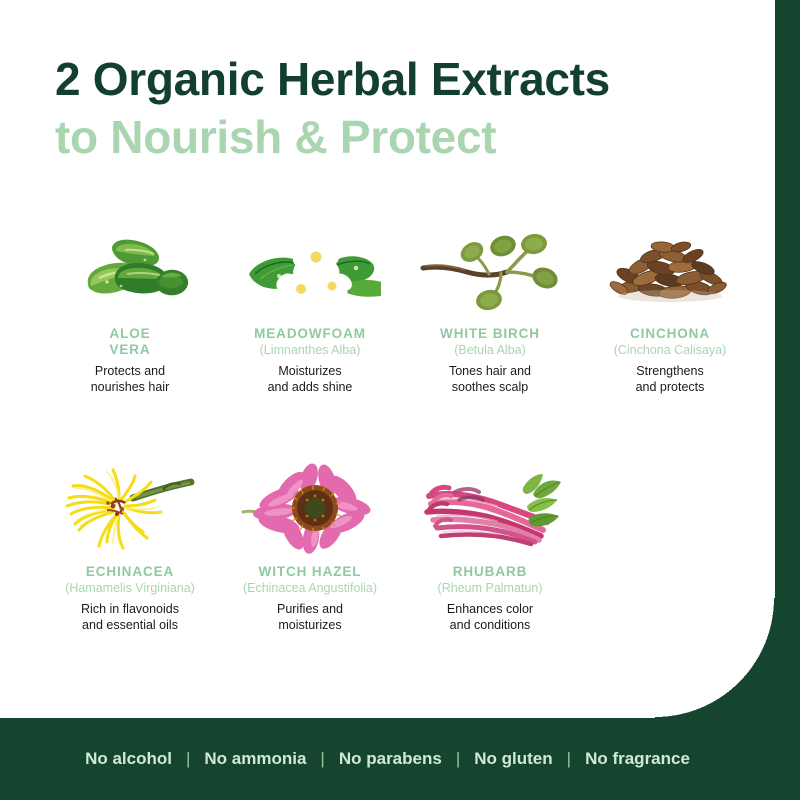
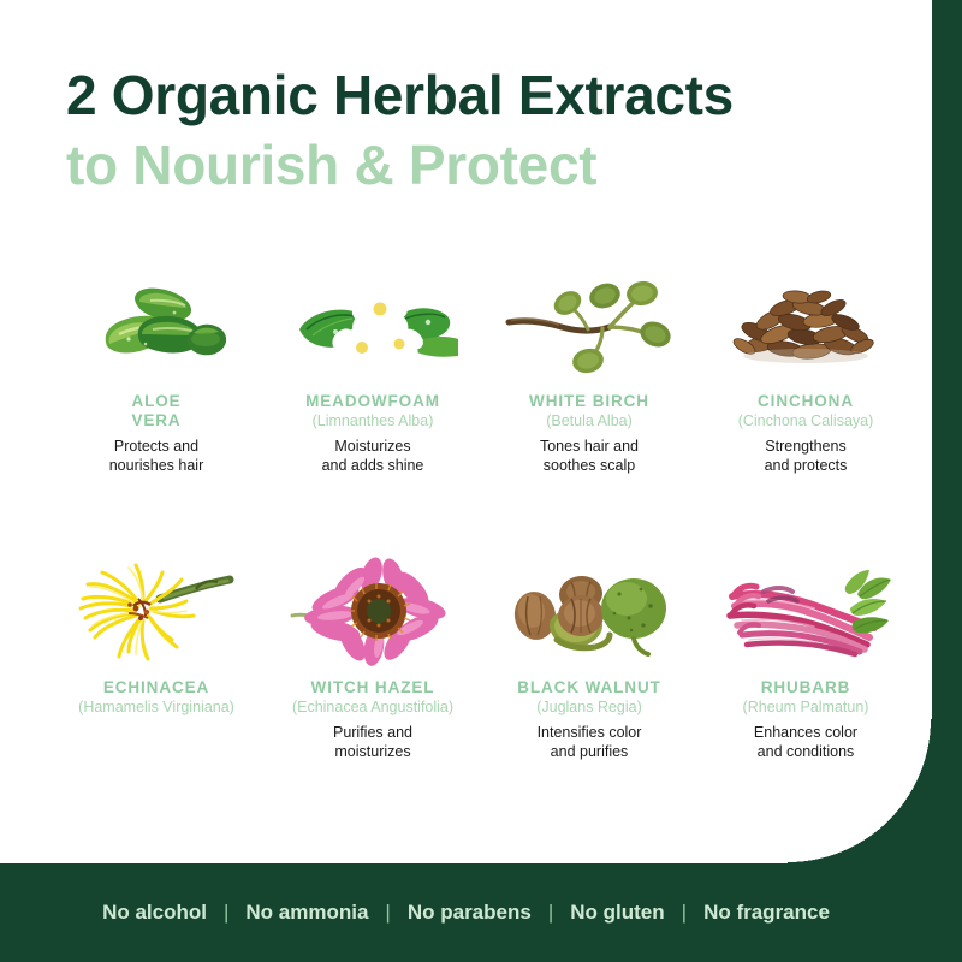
  2 Organic Herbal Extracts
  to Nourish & Protect
  ALOE
  VERA
  Protects and
  nourishes hair
  MEADOWFOAM
  (Limnanthes Alba)
  Moisturizes
  and adds shine
  WHITE BIRCH
  (Betula Alba)
  Tones hair and
  soothes scalp
  CINCHONA
  (Cinchona Calisaya)
  Strengthens
  and protects
  ECHINACEA
  (Hamamelis Virginiana)
- Rich in flavonoids
- and essential oils
  WITCH HAZEL
  (Echinacea Angustifolia)
  Purifies and
  moisturizes
+ BLACK WALNUT
+ (Juglans Regia)
+ Intensifies color
+ and purifies
  RHUBARB
  (Rheum Palmatun)
  Enhances color
  and conditions
  No alcohol
  |
  No ammonia
  |
  No parabens
  |
  No gluten
  |
  No fragrance
